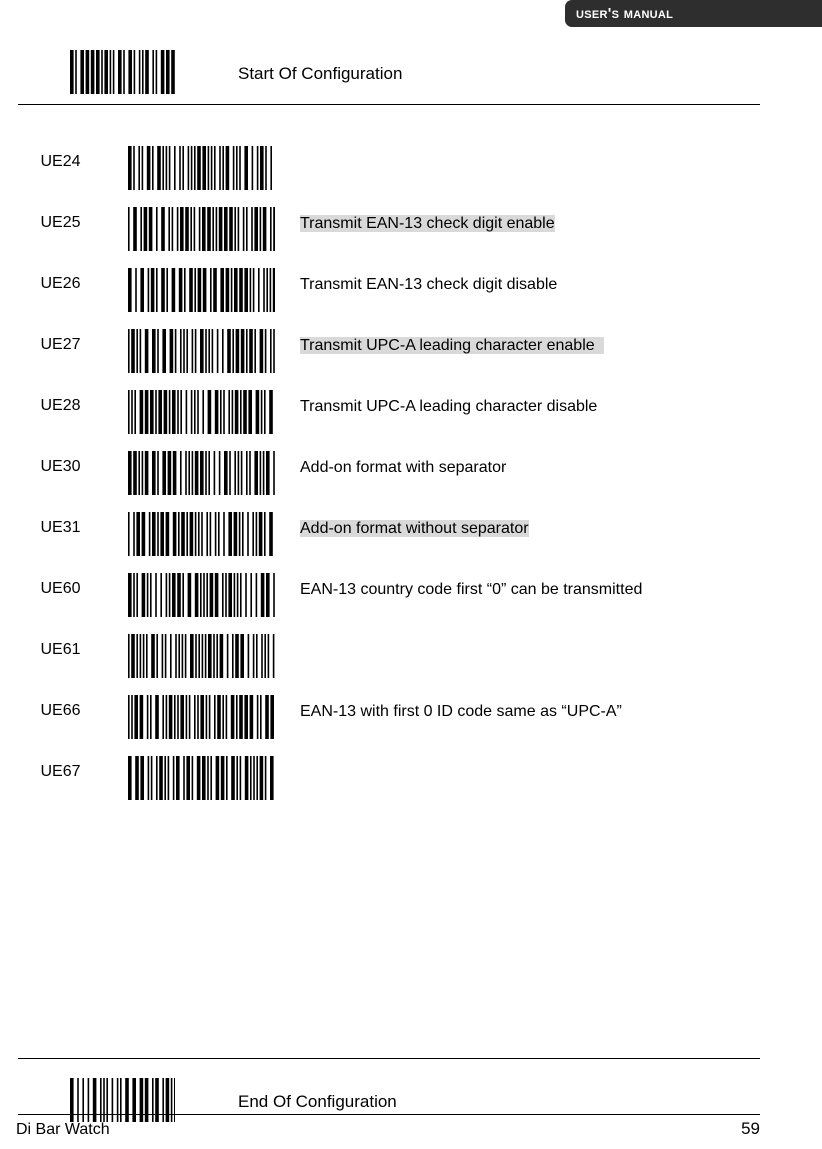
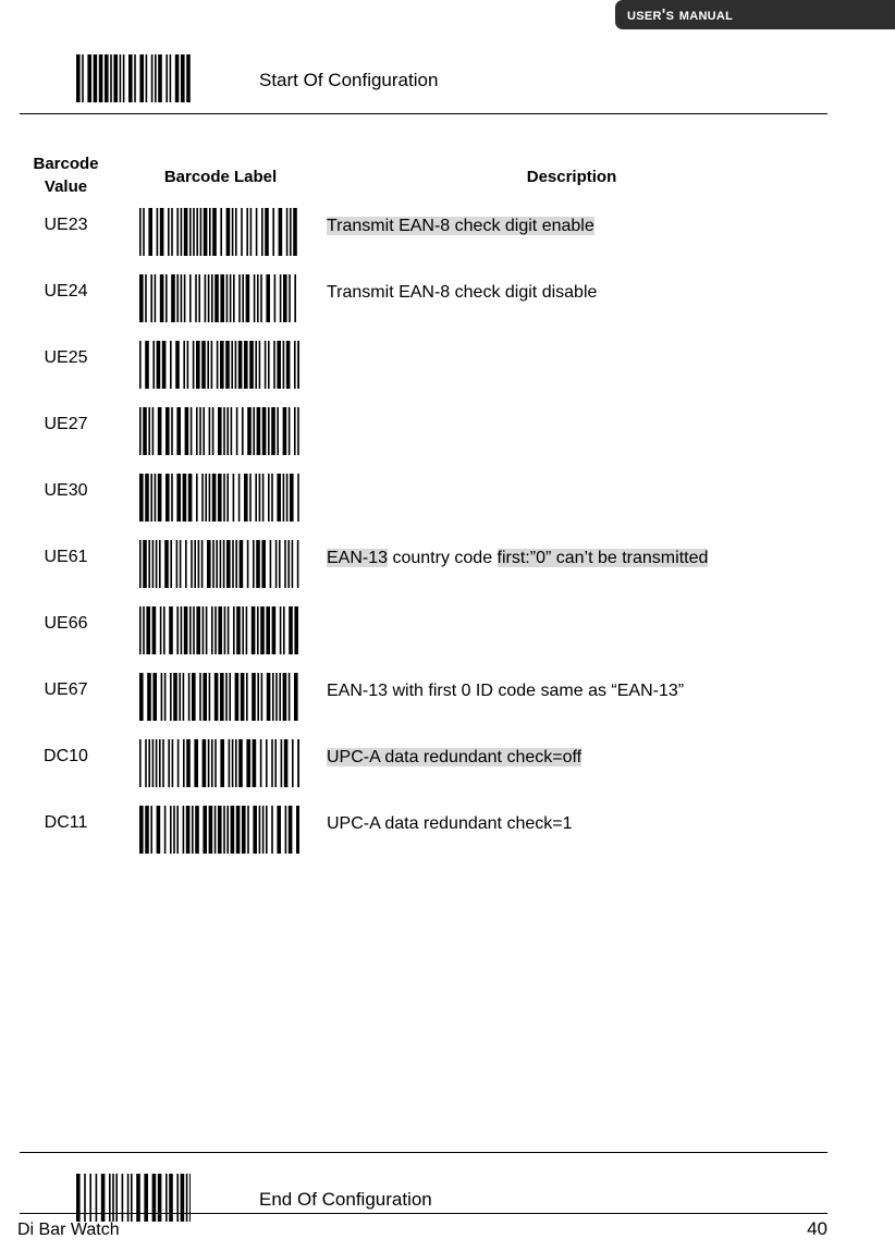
  user's manual
  Start Of Configuration
+ Barcode
+ Value
+ Barcode Label
+ Description
+ UE23
+ Transmit EAN-8 check digit enable
  UE24
+ Transmit EAN-8 check digit disable
  UE25
- Transmit EAN-13 check digit enable
- UE26
- Transmit EAN-13 check digit disable
  UE27
- Transmit UPC-A leading character enable
- UE28
- Transmit UPC-A leading character disable
  UE30
- Add-on format with separator
- UE31
- Add-on format without separator
- UE60
- EAN-13 country code first “0” can be transmitted
  UE61
+ EAN-13 country code first:”0” can’t be transmitted
  UE66
- EAN-13 with first 0 ID code same as “UPC-A”
  UE67
+ EAN-13 with first 0 ID code same as “EAN-13”
+ DC10
+ UPC-A data redundant check=off
+ DC11
+ UPC-A data redundant check=1
  End Of Configuration
  Di Bar Watch
- 59
+ 40
